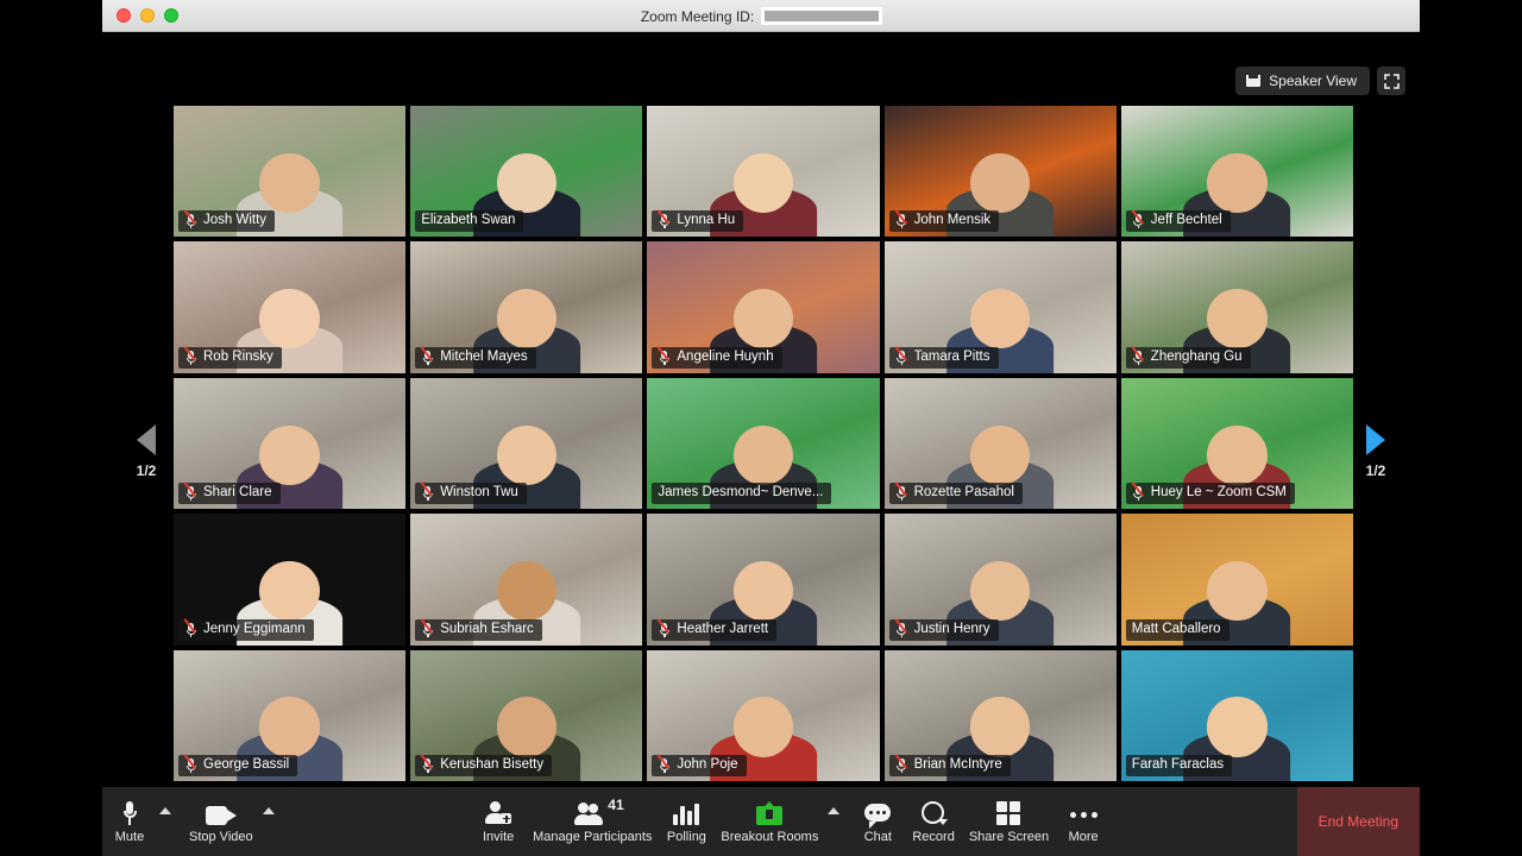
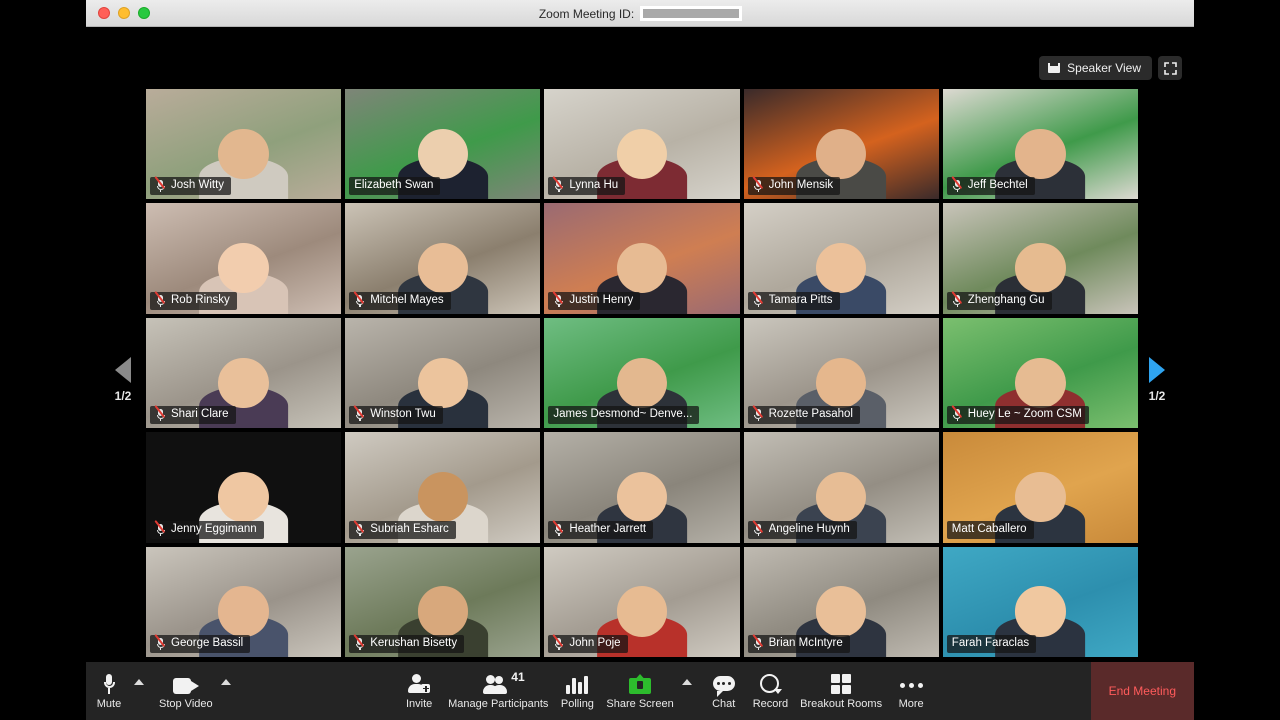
  Zoom Meeting ID:
  Speaker View
  Josh Witty
  Elizabeth Swan
  Lynna Hu
  John Mensik
  Jeff Bechtel
  Rob Rinsky
  Mitchel Mayes
- Angeline Huynh
+ Justin Henry
  Tamara Pitts
  Zhenghang Gu
  Shari Clare
  Winston Twu
  James Desmond~ Denve...
  Rozette Pasahol
  Huey Le ~ Zoom CSM
  Jenny Eggimann
  Subriah Esharc
  Heather Jarrett
- Justin Henry
+ Angeline Huynh
  Matt Caballero
  George Bassil
  Kerushan Bisetty
  John Poje
  Brian McIntyre
  Farah Faraclas
  1/2
  1/2
  Mute
  Stop Video
  Invite
  41
  Manage Participants
  Polling
- Breakout Rooms
+ Share Screen
  Chat
  Record
- Share Screen
+ Breakout Rooms
  More
  End Meeting
